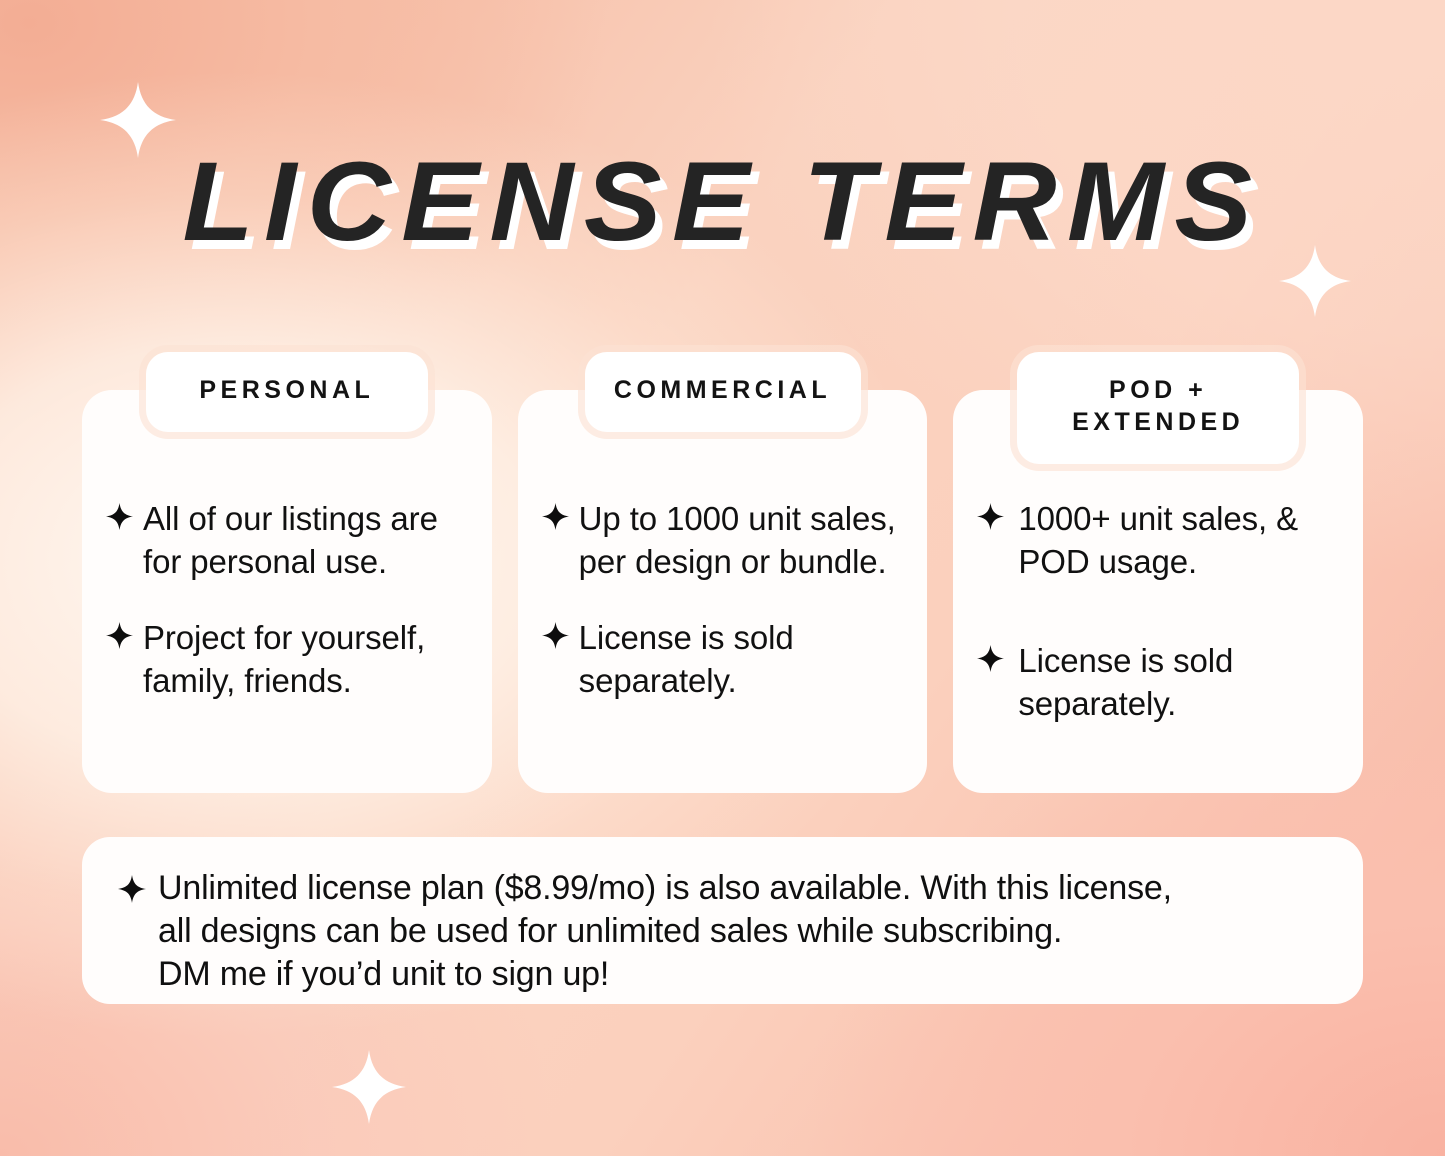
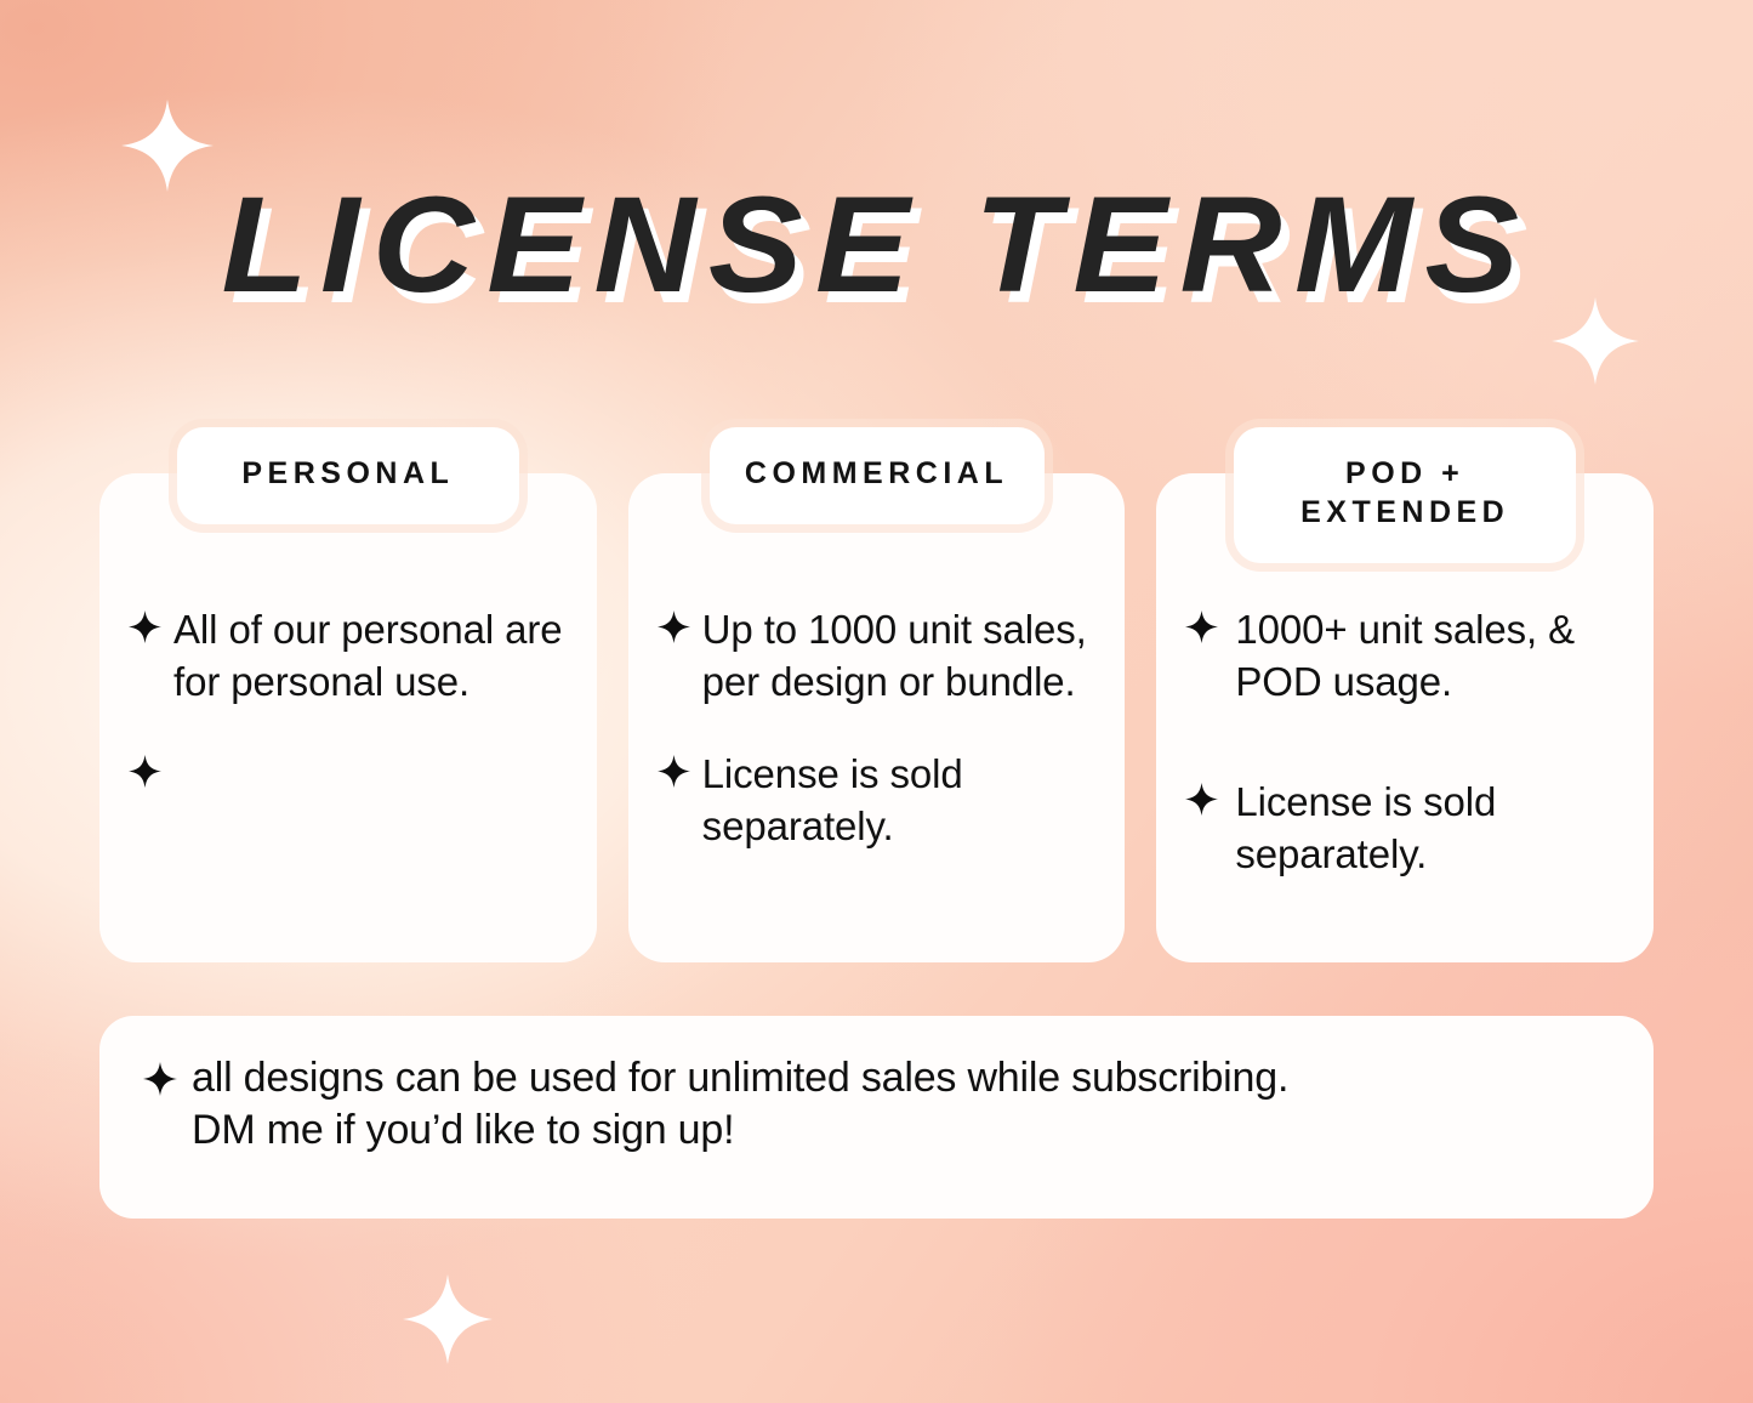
  LICENSE TERMS
- All of our listings are for personal use.
+ All of our personal are for personal use.
- Project for yourself, family, friends.
  PERSONAL
  Up to 1000 unit sales, per design or bundle.
  License is sold separately.
  COMMERCIAL
  1000+ unit sales, & POD usage.
  License is sold separately.
  POD +
  EXTENDED
- Unlimited license plan ($8.99/mo) is also available. With this license,
  all designs can be used for unlimited sales while subscribing.
- DM me if you’d unit to sign up!
+ DM me if you’d like to sign up!
